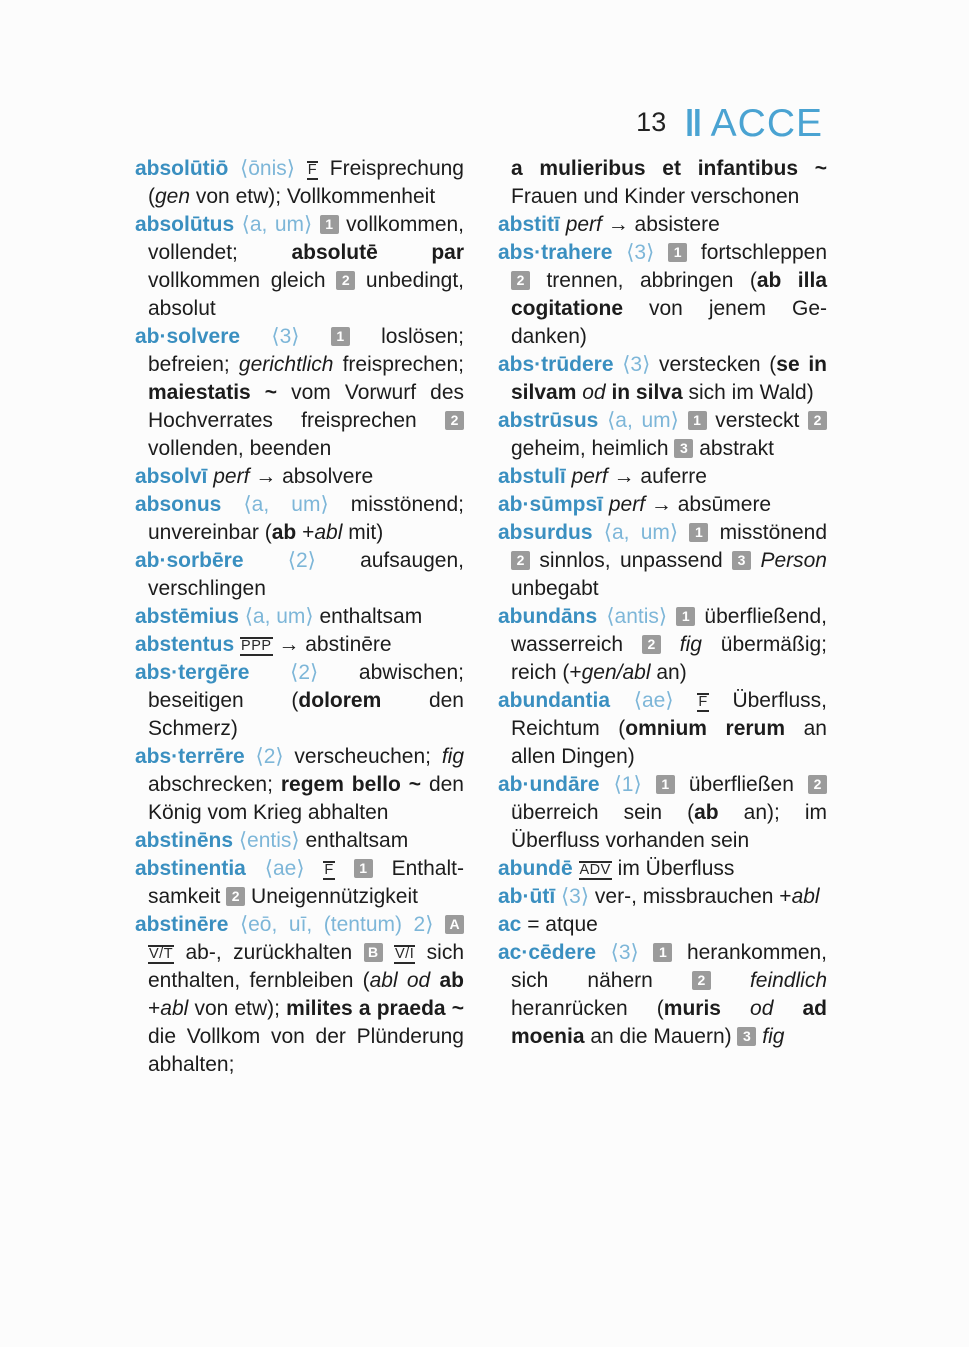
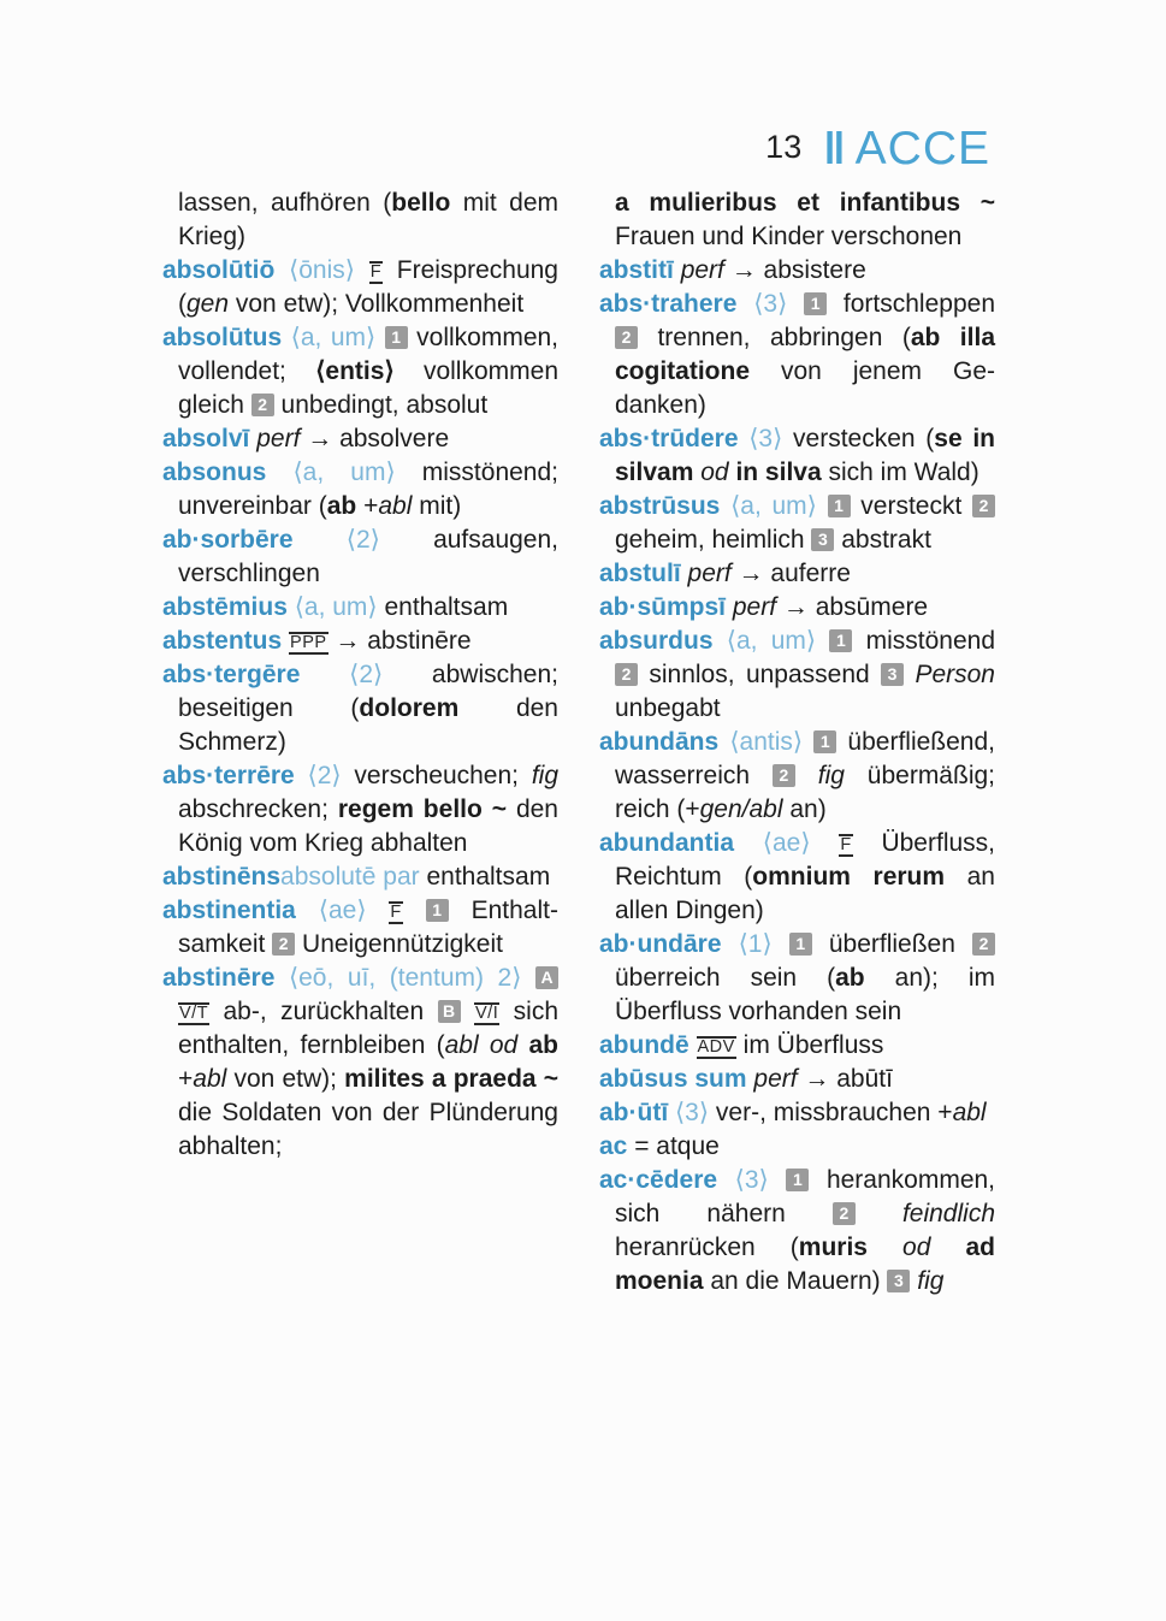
  13 ‖ ACCE
+ lassen, aufhören (bello mit dem Krieg)
  absolūtiō ⟨ōnis⟩ F Freispre­chung (gen von etw); Vollkom­menheit
- absolūtus ⟨a, um⟩ 1 voll­kommen, vollendet; absolutē par vollkommen gleich 2 un­bedingt, absolut
+ absolūtus ⟨a, um⟩ 1 voll­kommen, vollendet; ⟨entis⟩ vollkommen gleich 2 un­bedingt, absolut
- ab·solvere ⟨3⟩ 1 loslösen; befreien; gerichtlich freispre­chen; maiestatis ~ vom Vor­wurf des Hochverrates frei­sprechen 2 vollenden, been­den
  absolvī perf → absolvere
  absonus ⟨a, um⟩ misstönend; unvereinbar (ab +abl mit)
  ab·sorbēre ⟨2⟩ aufsaugen, verschlingen
  abstēmius ⟨a, um⟩ enthalt­sam
  abstentus PPP → abstinēre
  abs·tergēre ⟨2⟩ abwischen; beseitigen (dolorem den Schmerz)
  abs·terrēre ⟨2⟩ verscheu­chen; fig abschrecken; regem bello ~ den König vom Krieg abhalten
- abstinēns ⟨entis⟩ enthaltsam
+ abstinēnsabsolutē par enthaltsam
  abstinentia ⟨ae⟩ F 1 Enthalt­amkeit 2 Uneigennützigkeit
- abstinēre ⟨eō, uī, (tentum) 2⟩ A V/T ab-, zurückhalten B V/I sich enthalten, fernbleiben (abl od ab +abl von etw); mili­tes a praeda ~ die Vollkom von der Plünderung abhalten;
+ abstinēre ⟨eō, uī, (tentum) 2⟩ A V/T ab-, zurückhalten B V/I sich enthalten, fernbleiben (abl od ab +abl von etw); mili­tes a praeda ~ die Soldaten von der Plünderung abhalten;
  a mulieribus et infantibus ~ Frauen und Kinder verschonen
  abstitī perf → absistere
  abs·trahere ⟨3⟩ 1 fortschlep­pen 2 trennen, abbringen (ab illa cogitatione von jenem Ge­anken)
  abs·trūdere ⟨3⟩ verstecken (se in silvam od in silva sich im Wald)
  abstrūsus ⟨a, um⟩ 1 ver­steckt 2 geheim, heimlich 3 abstrakt
  abstulī perf → auferre
  ab·sūmpsī perf → absūmere
  absurdus ⟨a, um⟩ 1 misstö­nend 2 sinnlos, unpassend 3 Person unbegabt
  abundāns ⟨antis⟩ 1 überflie­ßend, wasserreich 2 fig über­mäßig; reich (+gen/abl an)
  abundantia ⟨ae⟩ F Überfluss, Reichtum (omnium rerum an allen Dingen)
  ab·undāre ⟨1⟩ 1 überfließen 2 überreich sein (ab an); im Überfluss vorhanden sein
  abundē ADV im Überfluss
+ abūsus sum perf → abūtī
  ab·ūtī ⟨3⟩ ver-, missbrauchen +abl
  ac = atque
  ac·cēdere ⟨3⟩ 1 herankom­men, sich nähern 2 feindlich heranrücken (muris od ad moenia an die Mauern) 3 fig
